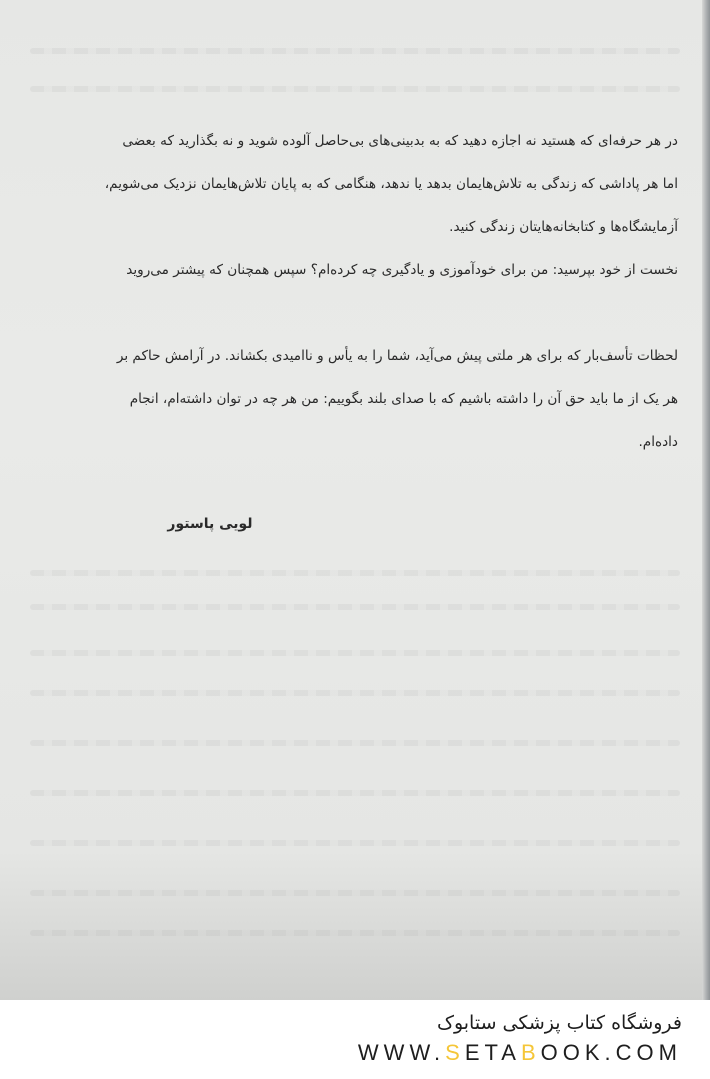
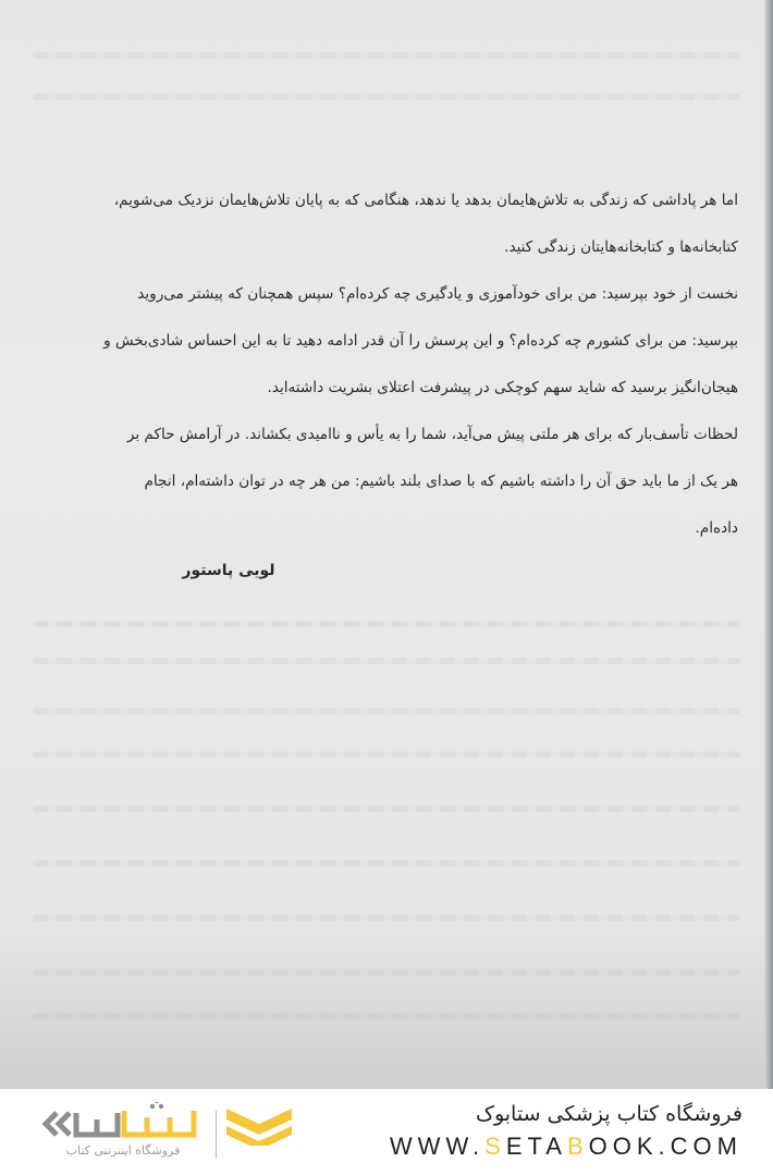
- در هر حرفه‌ای که هستید نه اجازه دهید که به بدبینی‌های بی‌حاصل آلوده شوید و نه بگذارید که بعضی
  اما هر پاداشی که زندگی به تلاش‌هایمان بدهد یا ندهد، هنگامی که به پایان تلاش‌هایمان نزدیک می‌شویم،
- آزمایشگاه‌ها و کتابخانه‌هایتان زندگی کنید.
+ کتابخانه‌ها و کتابخانه‌هایتان زندگی کنید.
  نخست از خود بپرسید: من برای خودآموزی و یادگیری چه کرده‌ام؟ سپس همچنان که پیشتر می‌روید
+ بپرسید: من برای کشورم چه کرده‌ام؟ و این پرسش را آن قدر ادامه دهید تا به این احساس شادی‌بخش و
+ هیجان‌انگیز برسید که شاید سهم کوچکی در پیشرفت اعتلای بشریت داشته‌اید.
  لحظات تأسف‌بار که برای هر ملتی پیش می‌آید، شما را به یأس و ناامیدی بکشاند. در آرامش حاکم بر
- هر یک از ما باید حق آن را داشته باشیم که با صدای بلند بگوییم: من هر چه در توان داشته‌ام، انجام
+ هر یک از ما باید حق آن را داشته باشیم که با صدای بلند باشیم: من هر چه در توان داشته‌ام، انجام
  داده‌ام.
  لویی پاستور
+ فروشگاه اینترنتی کتاب
  فروشگاه کتاب پزشکی ستابوک
  WWW.SETABOOK.COM
